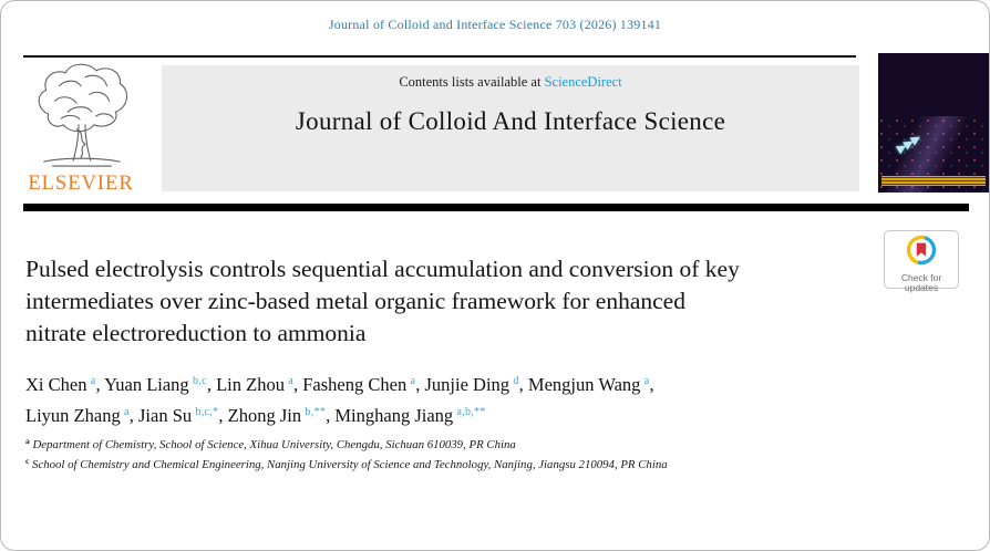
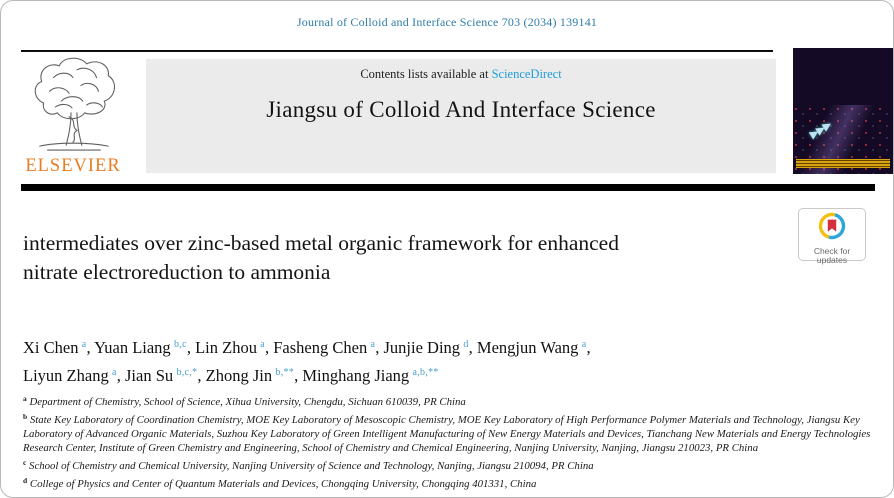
- Journal of Colloid and Interface Science 703 (2026) 139141
+ Journal of Colloid and Interface Science 703 (2034) 139141
  ELSEVIER
  Contents lists available at ScienceDirect
- Journal of Colloid And Interface Science
+ Jiangsu of Colloid And Interface Science
  Check for
  updates
- Pulsed electrolysis controls sequential accumulation and conversion of key
  intermediates over zinc-based metal organic framework for enhanced
  nitrate electroreduction to ammonia
  Xi Chen a, Yuan Liang b,c, Lin Zhou a, Fasheng Chen a, Junjie Ding d, Mengjun Wang a,
  Liyun Zhang a, Jian Su b,c,*, Zhong Jin b,**, Minghang Jiang a,b,**
  a Department of Chemistry, School of Science, Xihua University, Chengdu, Sichuan 610039, PR China
+ b State Key Laboratory of Coordination Chemistry, MOE Key Laboratory of Mesoscopic Chemistry, MOE Key Laboratory of High Performance Polymer Materials and Technology, Jiangsu Key Laboratory of Advanced Organic Materials, Suzhou Key Laboratory of Green Intelligent Manufacturing of New Energy Materials and Devices, Tianchang New Materials and Energy Technologies Research Center, Institute of Green Chemistry and Engineering, School of Chemistry and Chemical Engineering, Nanjing University, Nanjing, Jiangsu 210023, PR China
- c School of Chemistry and Chemical Engineering, Nanjing University of Science and Technology, Nanjing, Jiangsu 210094, PR China
+ c School of Chemistry and Chemical University, Nanjing University of Science and Technology, Nanjing, Jiangsu 210094, PR China
+ d College of Physics and Center of Quantum Materials and Devices, Chongqing University, Chongqing 401331, China
